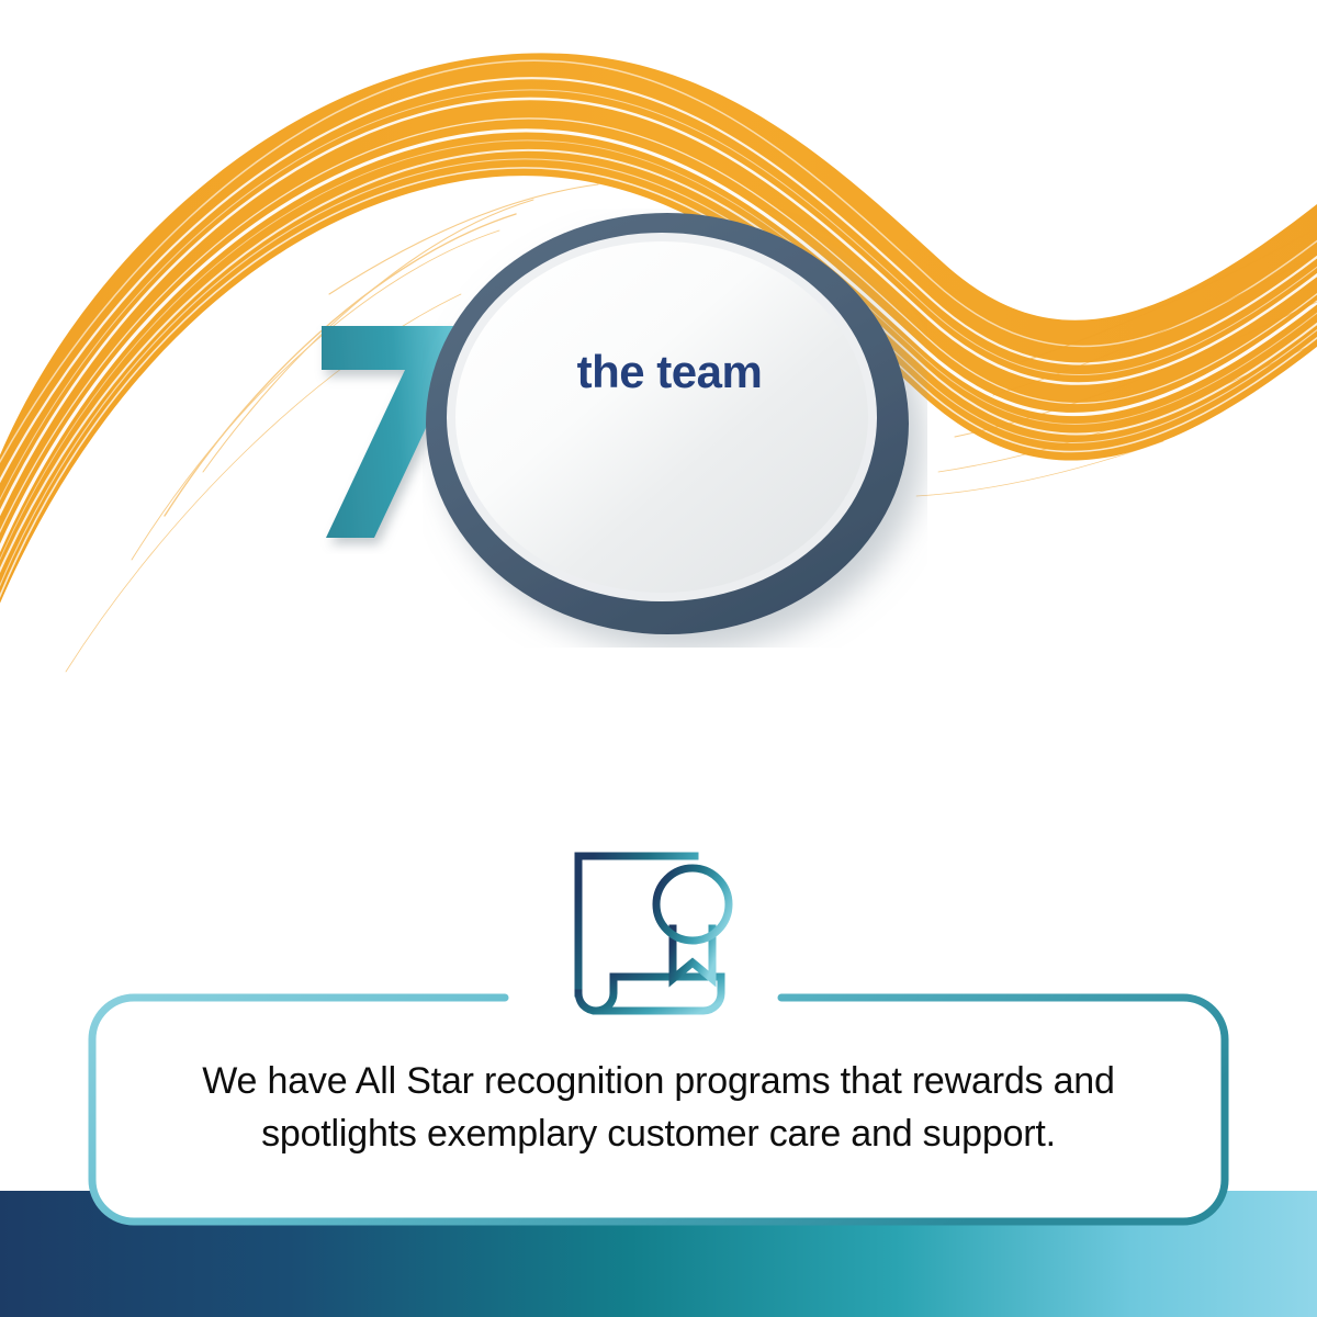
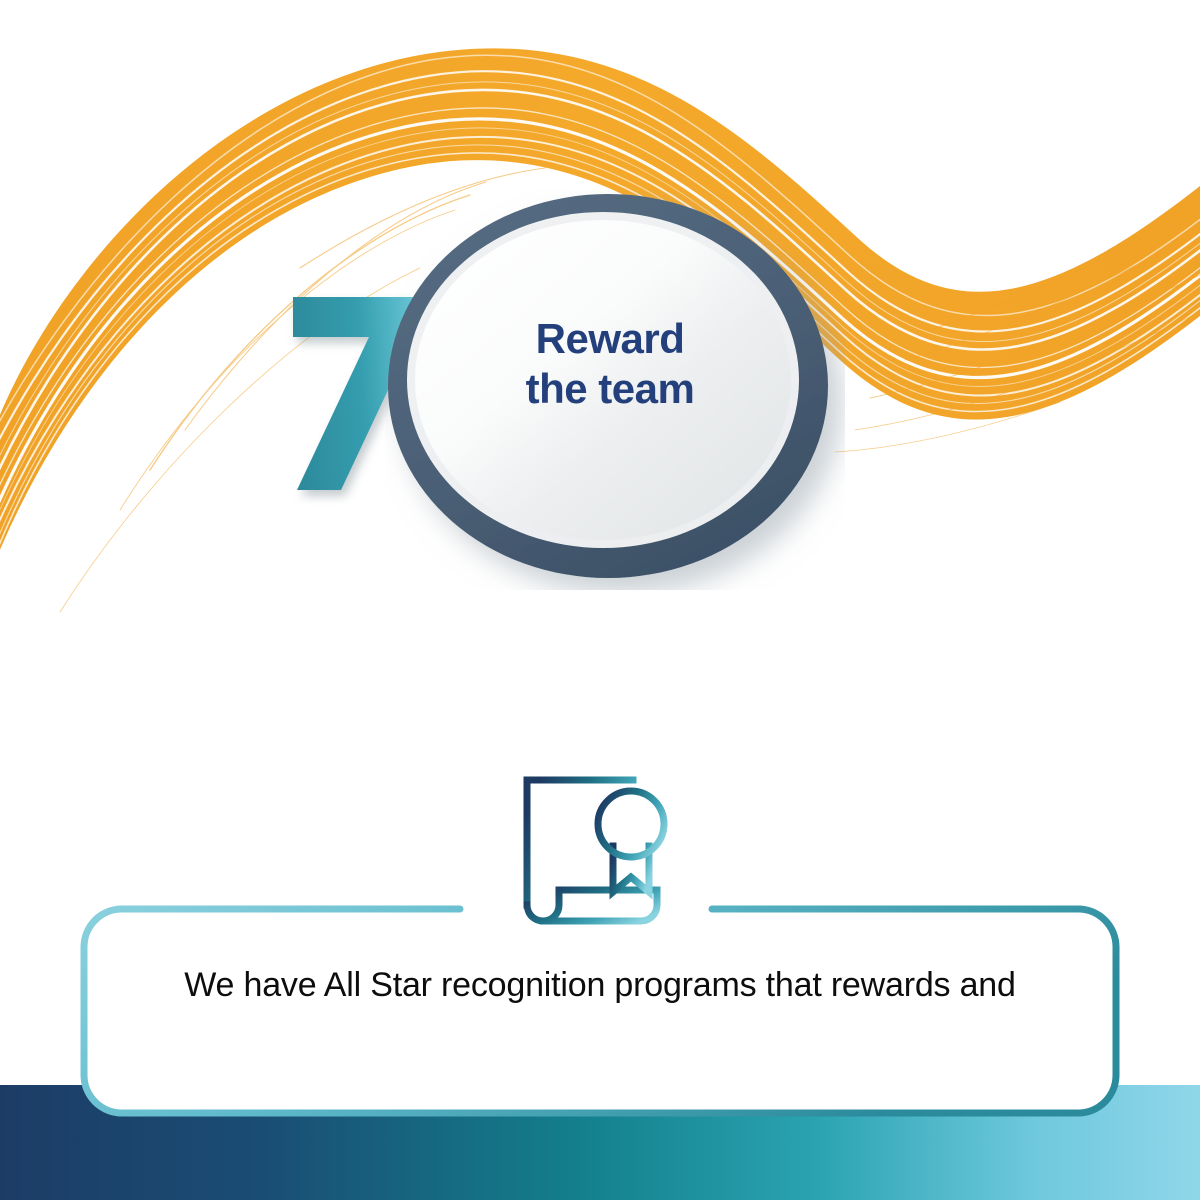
+ Reward
  the team
  We have All Star recognition programs that rewards and
- spotlights exemplary customer care and support.
